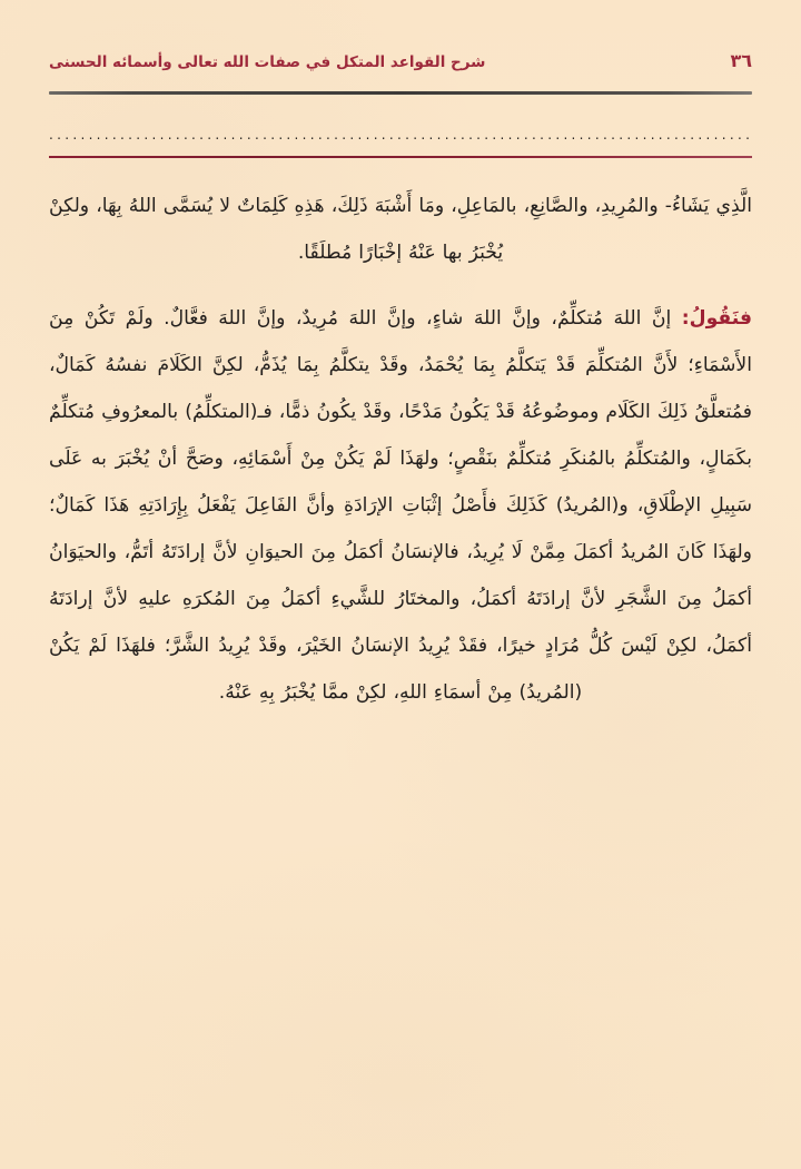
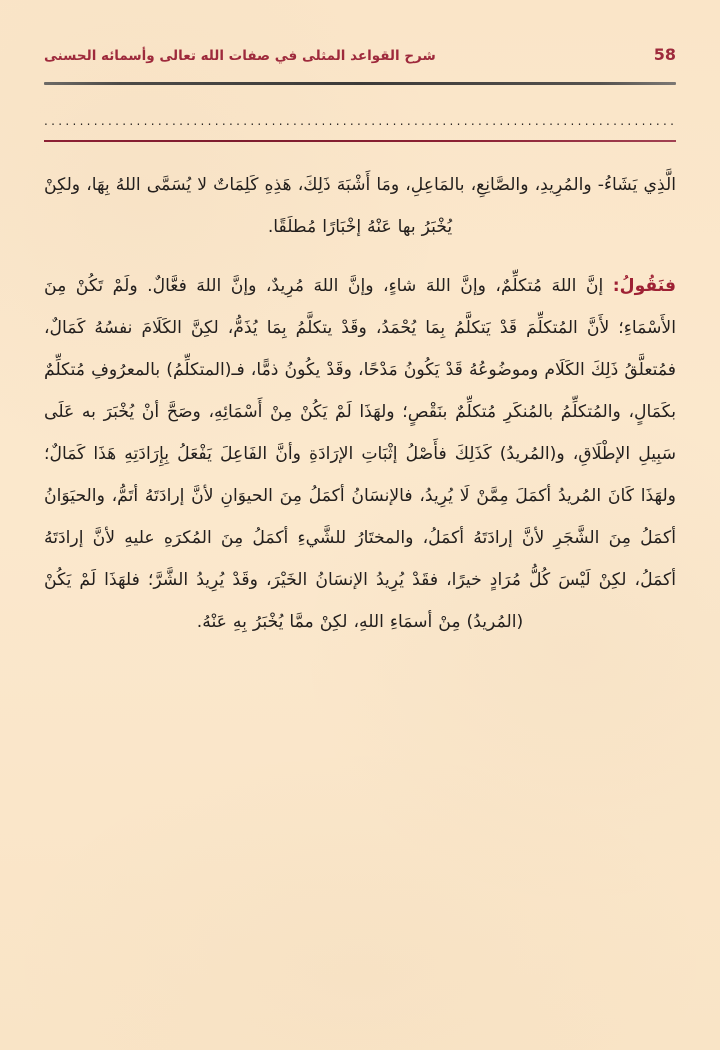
- شرح القواعد المتكل في صفات الله تعالى وأسمائه الحسنى
+ شرح القواعد المثلى في صفات الله تعالى وأسمائه الحسنى
- ٣٦
+ 58
  .........................................................................................
  الَّذِي يَشَاءُ- والمُرِيدِ، والصَّانِعِ، بالمَاعِلِ، ومَا أَشْبَهَ ذَلِكَ، هَذِهِ كَلِمَاتٌ لا يُسَمَّى اللهُ بِهَا، ولكِنْ يُخْبَرُ بها عَنْهُ إخْبَارًا مُطلَقًا.
  فنَقُولُ: إنَّ اللهَ مُتكلِّمٌ، وإنَّ اللهَ شاءٍ، وإنَّ اللهَ مُرِيدٌ، وإنَّ اللهَ فعَّالٌ. ولَمْ تَكُنْ مِنَ الأَسْمَاءِ؛ لأَنَّ المُتكلِّمَ قَدْ يَتكلَّمُ بِمَا يُحْمَدُ، وقَدْ يتكلَّمُ بِمَا يُذَمُّ، لكِنَّ الكَلَامَ نفسُهُ كَمَالٌ، فمُتعلَّقُ ذَلِكَ الكَلَام وموضُوعُهُ قَدْ يَكُونُ مَدْحًا، وقَدْ يكُونُ ذمًّا، فـ(المتكلِّمُ) بالمعرُوفِ مُتكلِّمٌ بكَمَالٍ، والمُتكلِّمُ بالمُنكَرِ مُتكلِّمٌ بنَقْصٍ؛ ولهَذَا لَمْ يَكُنْ مِنْ أَسْمَائِهِ، وصَحَّ أنْ يُخْبَرَ به عَلَى سَبِيلِ الإطْلَاقِ، و(المُريدُ) كَذَلِكَ فأَصْلُ إثْبَاتِ الإرَادَةِ وأنَّ الفَاعِلَ يَفْعَلُ بِإِرَادَتِهِ هَذَا كَمَالٌ؛ ولهَذَا كَانَ المُريدُ أكمَلَ مِمَّنْ لَا يُرِيدُ، فالإنسَانُ أكمَلُ مِنَ الحيوَانِ لأنَّ إرادَتَهُ أتَمُّ، والحيَوَانُ أكمَلُ مِنَ الشَّجَرِ لأنَّ إرادَتَهُ أكمَلُ، والمختَارُ للشَّيءِ أكمَلُ مِنَ المُكرَهِ عليهِ لأنَّ إرادَتَهُ أكمَلُ، لكِنْ لَيْسَ كُلُّ مُرَادٍ خيرًا، فقَدْ يُرِيدُ الإنسَانُ الخَيْرَ، وقَدْ يُرِيدُ الشَّرَّ؛ فلهَذَا لَمْ يَكُنْ (المُريدُ) مِنْ أسمَاءِ اللهِ، لكِنْ ممَّا يُخْبَرُ بِهِ عَنْهُ.
